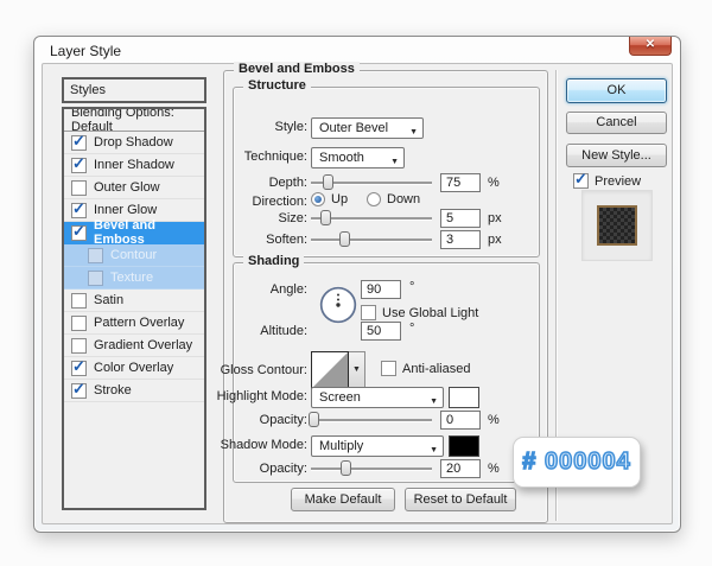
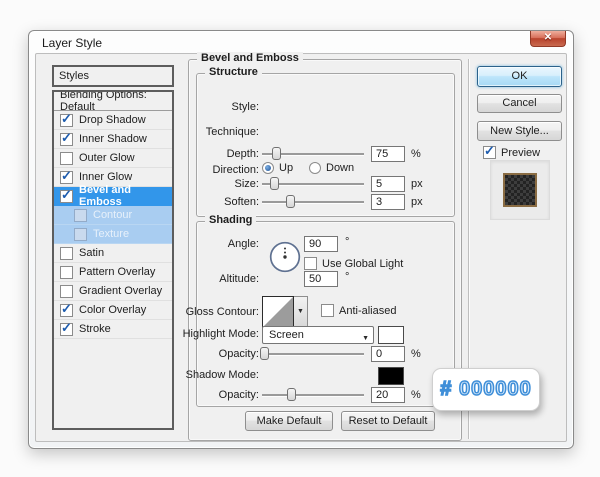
  Layer Style
  ✕
  Styles
  Blending Options: Default
  ✓
  Drop Shadow
  ✓
  Inner Shadow
  Outer Glow
  ✓
  Inner Glow
  ✓
  Bevel and Emboss
  Contour
  Texture
  Satin
  Pattern Overlay
  Gradient Overlay
  ✓
  Color Overlay
  ✓
  Stroke
  Bevel and Emboss
  Structure
  Style:
- Outer Bevel
  Technique:
- Smooth
  Depth:
  75
  %
  Direction:
  Up
  Down
  Size:
  5
  px
  Soften:
  3
  px
  Shading
  Angle:
  90
  °
  Use Global Light
  Altitude:
  50
  °
  Gloss Contour:
  Anti-aliased
  Highlight Mode:
  Screen
  Opacity:
  0
  %
  Shadow Mode:
- Multiply
  Opacity:
  20
  %
  Make Default
  Reset to Default
  OK
  Cancel
  New Style...
  ✓
  Preview
- # 000004
+ # 000000
